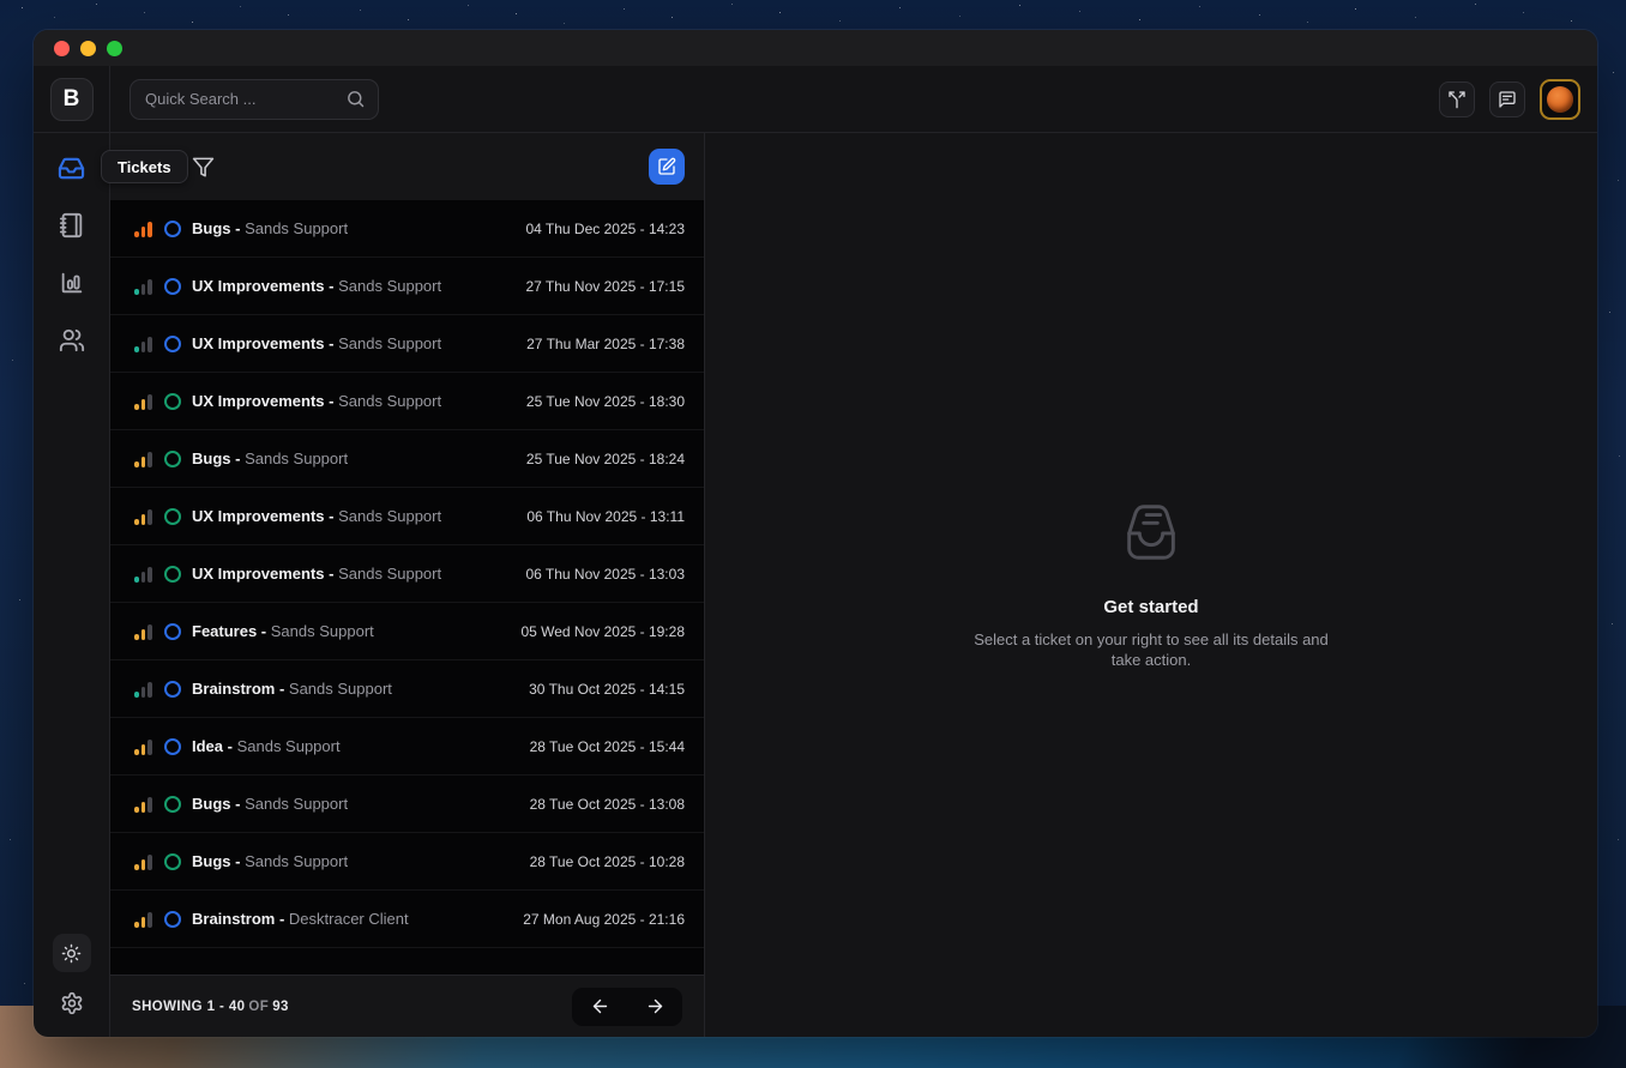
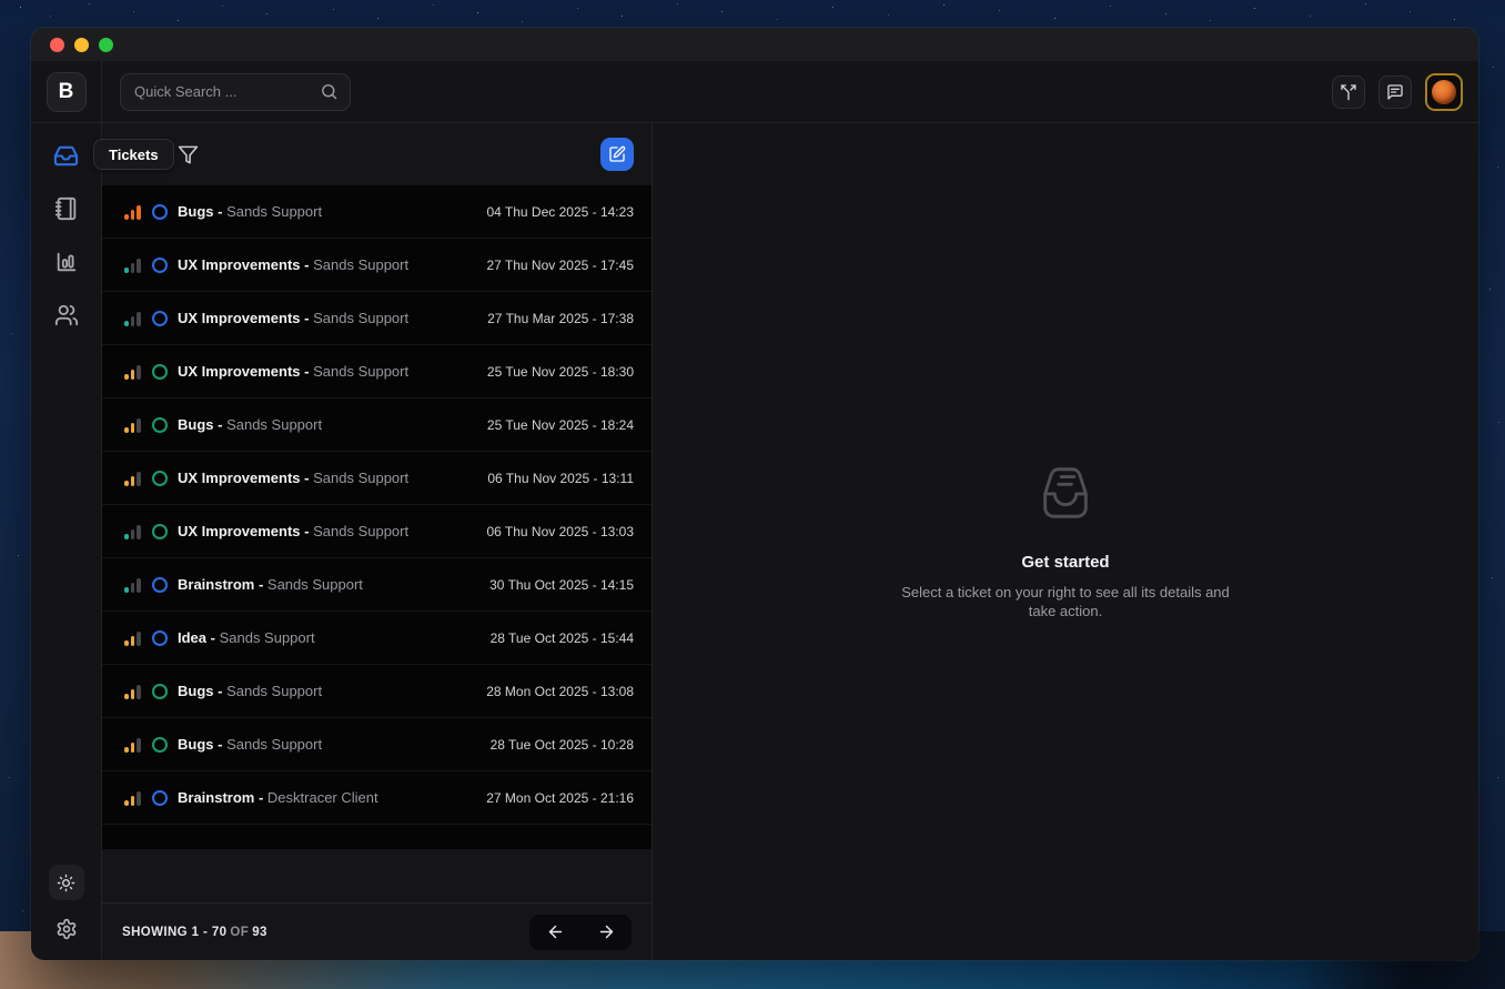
  B
  Quick Search ...
  Tickets
  Bugs - Sands Support
  04 Thu Dec 2025 - 14:23
  UX Improvements - Sands Support
- 27 Thu Nov 2025 - 17:15
+ 27 Thu Nov 2025 - 17:45
  UX Improvements - Sands Support
  27 Thu Mar 2025 - 17:38
  UX Improvements - Sands Support
  25 Tue Nov 2025 - 18:30
  Bugs - Sands Support
  25 Tue Nov 2025 - 18:24
  UX Improvements - Sands Support
  06 Thu Nov 2025 - 13:11
  UX Improvements - Sands Support
  06 Thu Nov 2025 - 13:03
- Features - Sands Support
- 05 Wed Nov 2025 - 19:28
  Brainstrom - Sands Support
  30 Thu Oct 2025 - 14:15
  Idea - Sands Support
  28 Tue Oct 2025 - 15:44
  Bugs - Sands Support
- 28 Tue Oct 2025 - 13:08
+ 28 Mon Oct 2025 - 13:08
  Bugs - Sands Support
  28 Tue Oct 2025 - 10:28
  Brainstrom - Desktracer Client
- 27 Mon Aug 2025 - 21:16
+ 27 Mon Oct 2025 - 21:16
- SHOWING 1 - 40 OF 93
+ SHOWING 1 - 70 OF 93
  Get started
  Select a ticket on your right to see all its details and take action.
